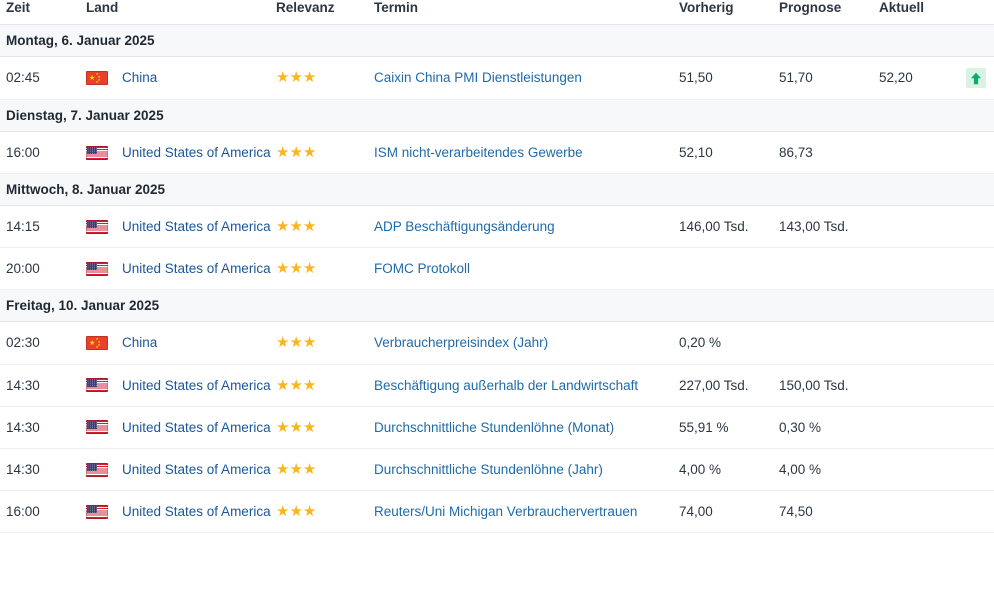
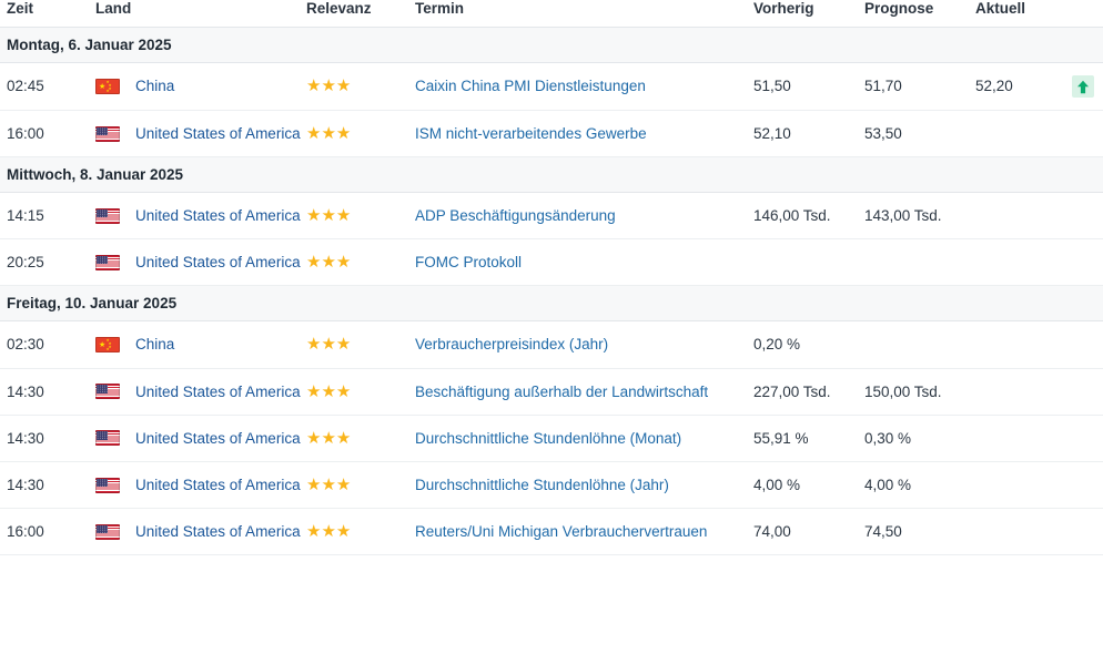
  Zeit	Land	Relevanz	Termin	Vorherig	Prognose	Aktuell
  Montag, 6. Januar 2025
  02:45	China	★★★	Caixin China PMI Dienstleistungen	51,50	51,70	52,20
- Dienstag, 7. Januar 2025
- 16:00	United States of America	★★★	ISM nicht-verarbeitendes Gewerbe	52,10	86,73
+ 16:00	United States of America	★★★	ISM nicht-verarbeitendes Gewerbe	52,10	53,50
  Mittwoch, 8. Januar 2025
  14:15	United States of America	★★★	ADP Beschäftigungsänderung	146,00 Tsd.	143,00 Tsd.
- 20:00	United States of America	★★★	FOMC Protokoll
+ 20:25	United States of America	★★★	FOMC Protokoll
  Freitag, 10. Januar 2025
  02:30	China	★★★	Verbraucherpreisindex (Jahr)	0,20 %
  14:30	United States of America	★★★	Beschäftigung außerhalb der Landwirtschaft	227,00 Tsd.	150,00 Tsd.
  14:30	United States of America	★★★	Durchschnittliche Stundenlöhne (Monat)	55,91 %	0,30 %
  14:30	United States of America	★★★	Durchschnittliche Stundenlöhne (Jahr)	4,00 %	4,00 %
  16:00	United States of America	★★★	Reuters/Uni Michigan Verbrauchervertrauen	74,00	74,50
